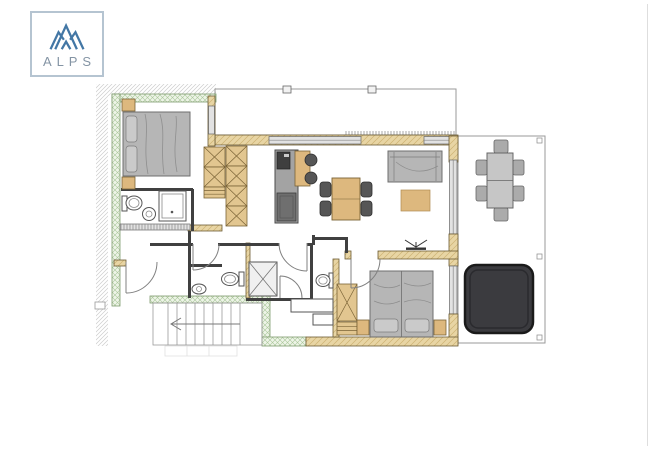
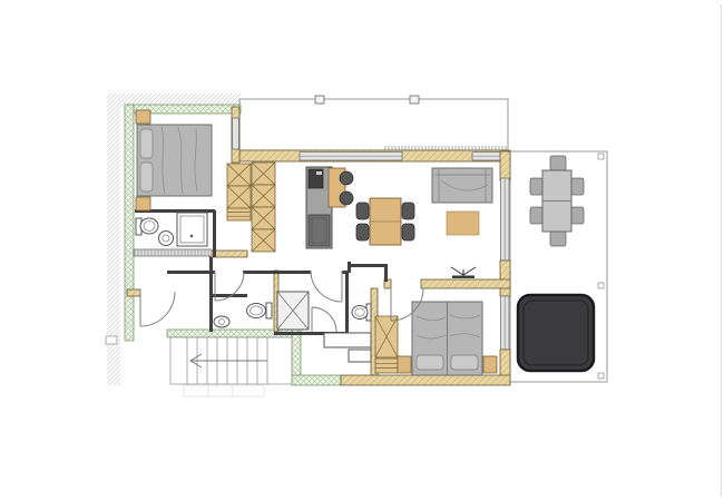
- ALPS
